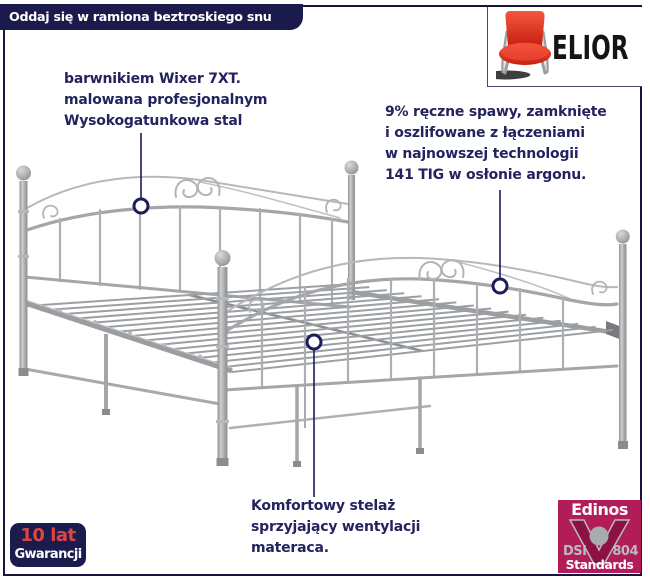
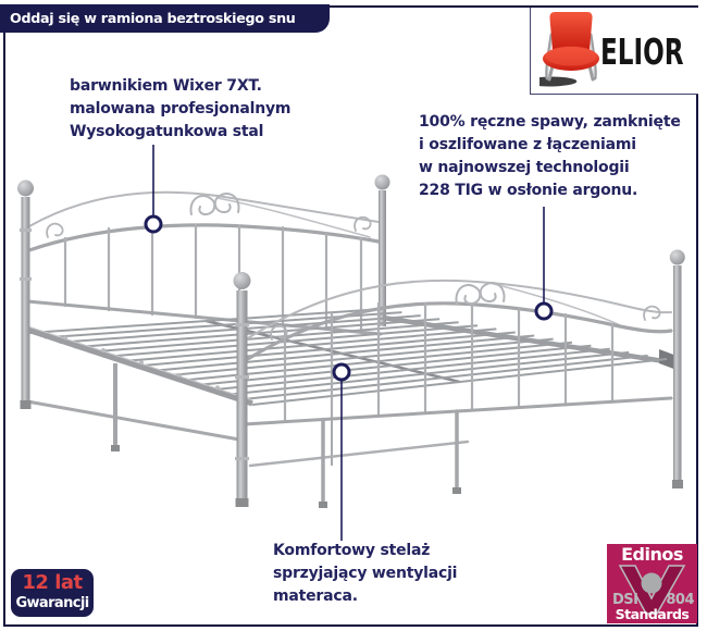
  Oddaj się w ramiona beztroskiego snu
  ELIOR
  barwnikiem Wixer 7XT.
  malowana profesjonalnym
  Wysokogatunkowa stal
- 9% ręczne spawy, zamknięte
+ 100% ręczne spawy, zamknięte
  i oszlifowane z łączeniami
  w najnowszej technologii
- 141 TIG w osłonie argonu.
+ 228 TIG w osłonie argonu.
  Komfortowy stelaż
  sprzyjający wentylacji
  materaca.
- 10 lat
+ 12 lat
  Gwarancji
  Edinos
  DSI
  804
  Standards
